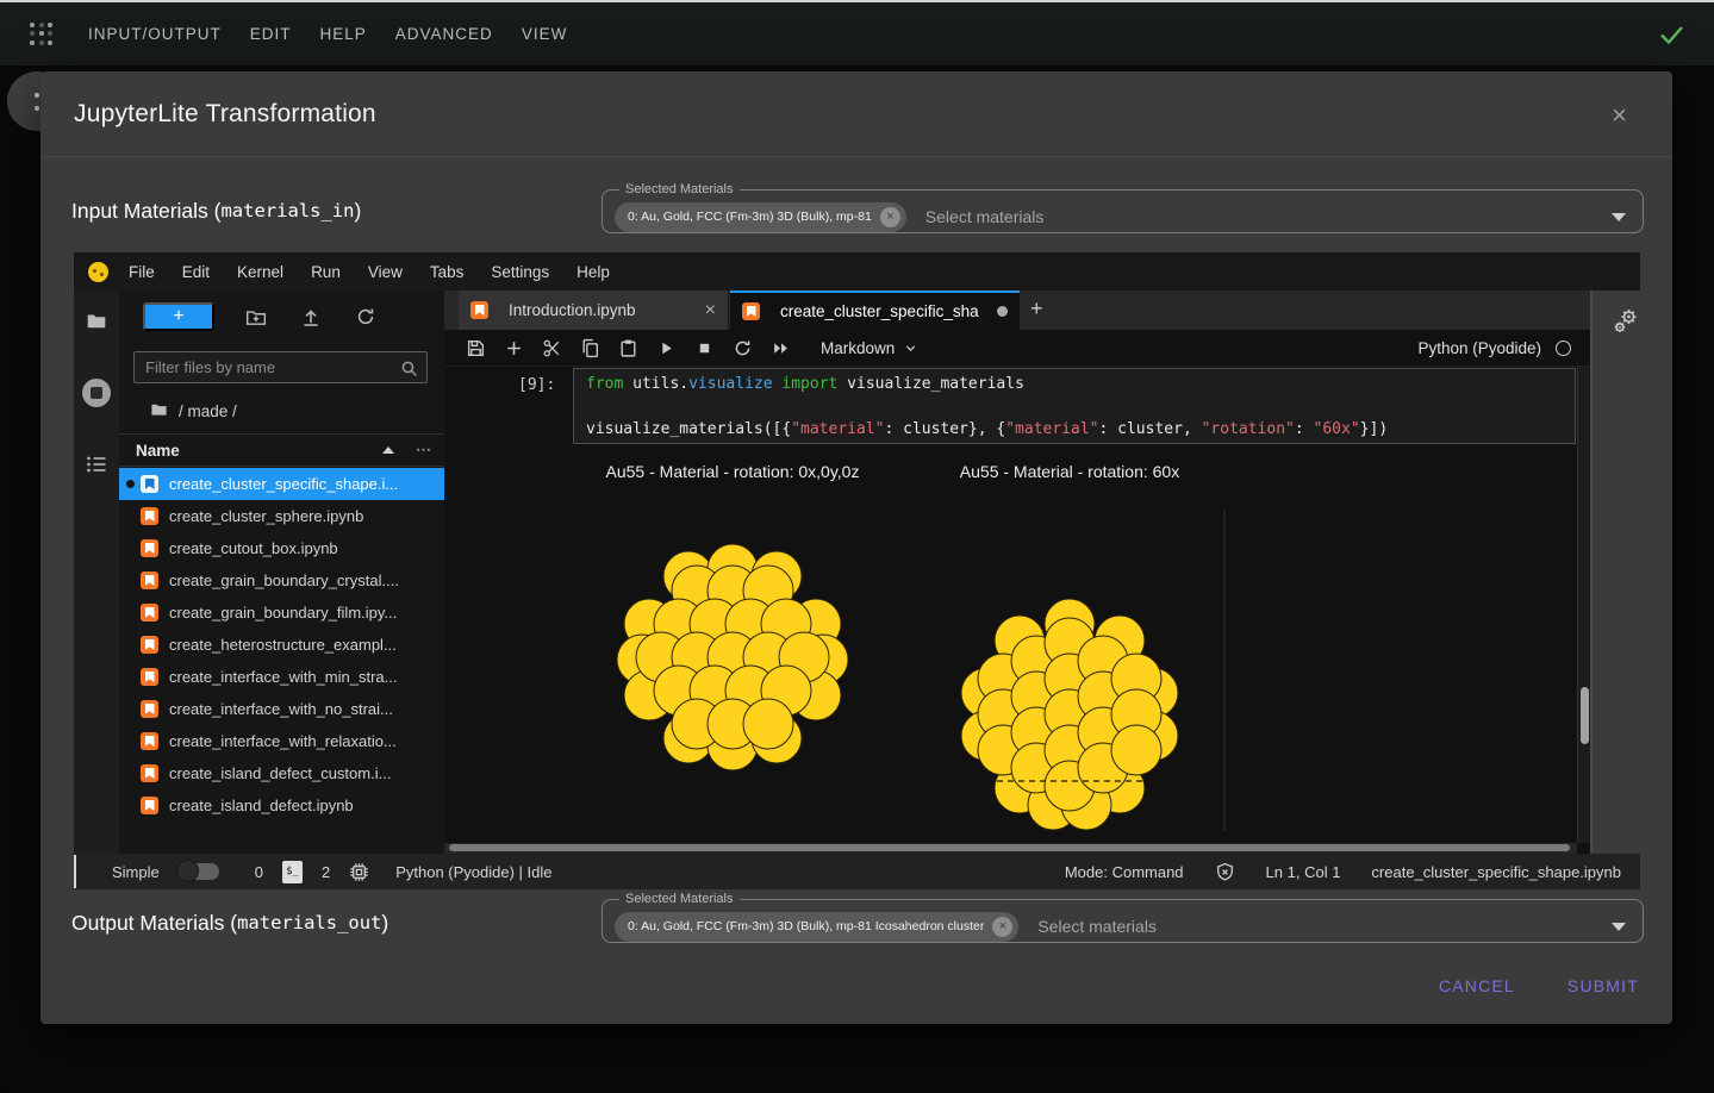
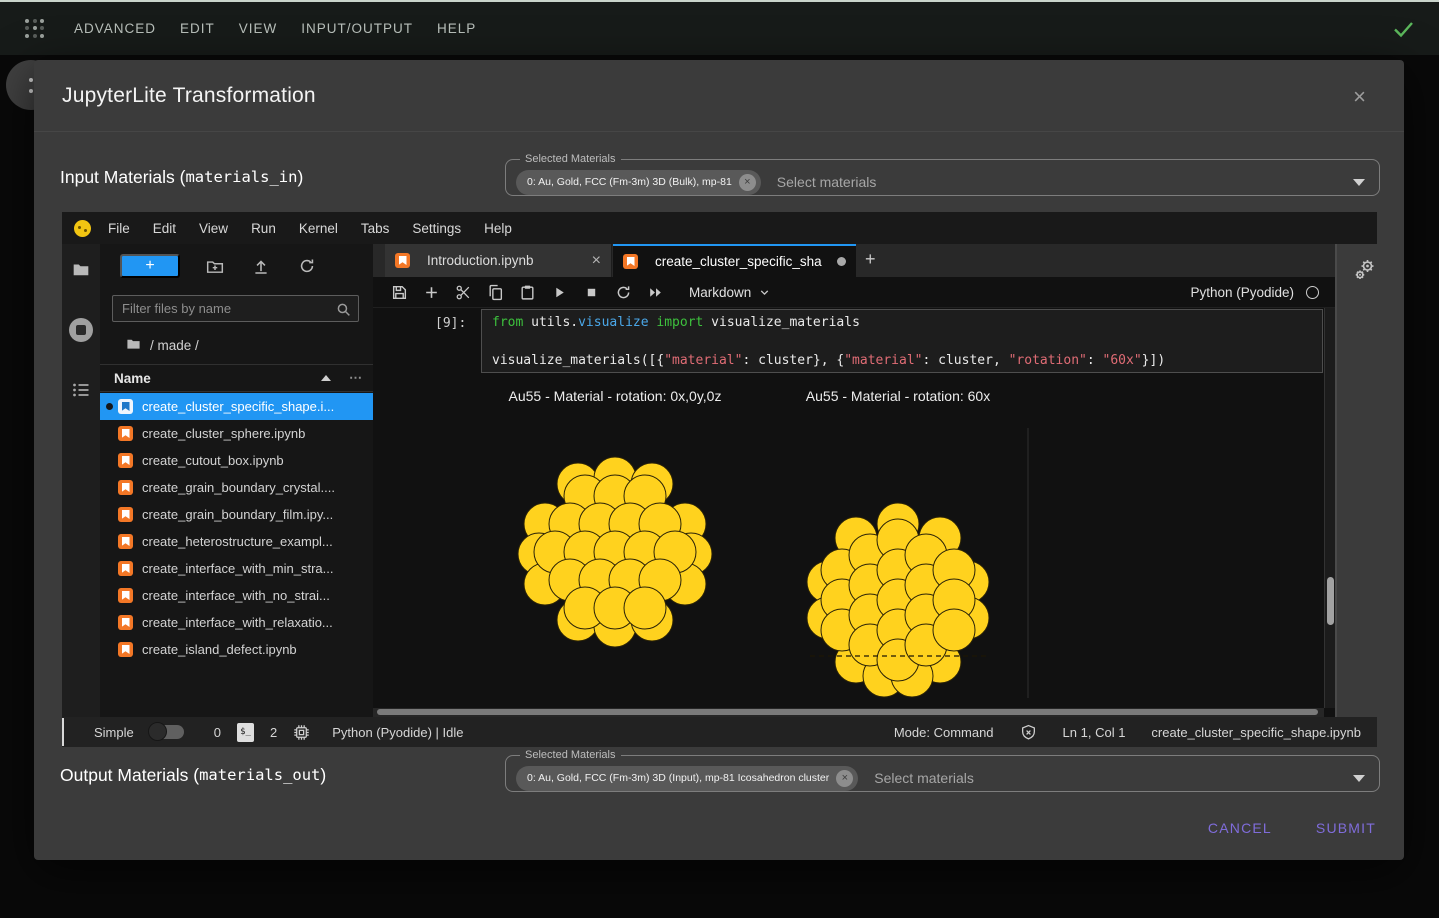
- INPUT/OUTPUT
+ ADVANCED
  EDIT
- HELP
+ VIEW
- ADVANCED
+ INPUT/OUTPUT
- VIEW
+ HELP
  JupyterLite Transformation
  ×
  Input Materials (
  materials_in
  )
  Selected Materials
  0: Au, Gold, FCC (Fm-3m) 3D (Bulk), mp-81
  ×
  Select materials
  File
  Edit
- Kernel
+ View
  Run
- View
+ Kernel
  Tabs
  Settings
  Help
  +
  Filter files by name
  / made /
  Name
  ⋯
  create_cluster_specific_shape.i...
  create_cluster_sphere.ipynb
  create_cutout_box.ipynb
  create_grain_boundary_crystal....
  create_grain_boundary_film.ipy...
  create_heterostructure_exampl...
  create_interface_with_min_stra...
  create_interface_with_no_strai...
  create_interface_with_relaxatio...
- create_island_defect_custom.i...
  create_island_defect.ipynb
  Introduction.ipynb
  ×
  create_cluster_specific_sha
  +
  Markdown
  Python (Pyodide)
  [9]:
  from utils.visualize import visualize_materials
  visualize_materials([{"material": cluster}, {"material": cluster, "rotation": "60x"}])
  Au55 - Material - rotation: 0x,0y,0z
  Au55 - Material - rotation: 60x
  Simple
  0
  $_
  2
  Python (Pyodide) | Idle
  Mode: Command
  Ln 1, Col 1
  create_cluster_specific_shape.ipynb
  Output Materials (
  materials_out
  )
  Selected Materials
- 0: Au, Gold, FCC (Fm-3m) 3D (Bulk), mp-81 Icosahedron cluster
+ 0: Au, Gold, FCC (Fm-3m) 3D (Input), mp-81 Icosahedron cluster
  ×
  Select materials
  CANCEL
  SUBMIT
